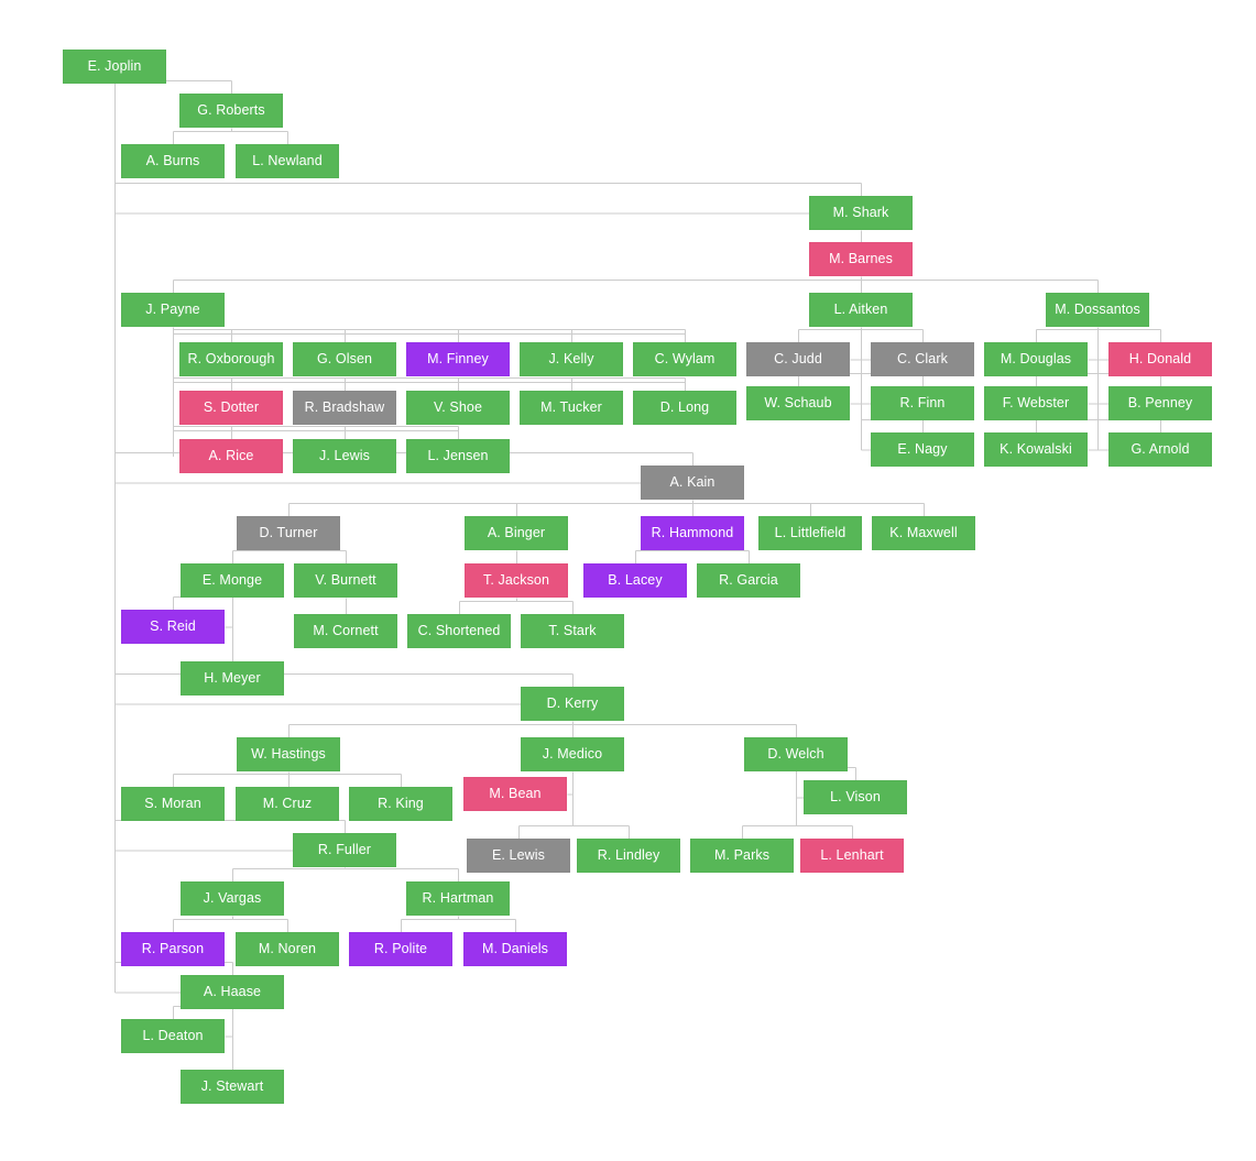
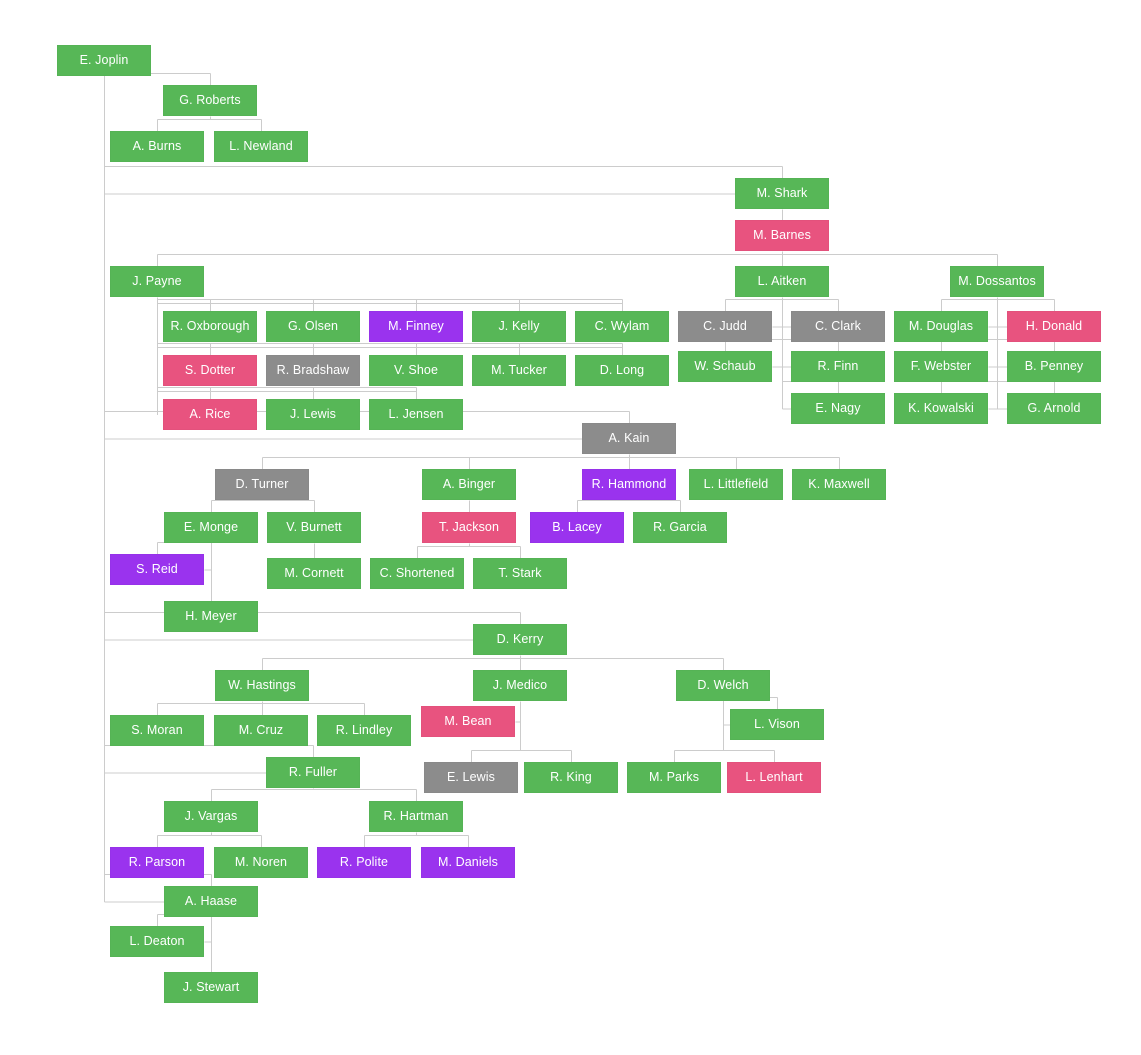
  E. Joplin
  G. Roberts
  A. Burns
  L. Newland
  M. Shark
  M. Barnes
  J. Payne
  L. Aitken
  M. Dossantos
  R. Oxborough
  G. Olsen
  M. Finney
  J. Kelly
  C. Wylam
  C. Judd
  C. Clark
  M. Douglas
  H. Donald
  S. Dotter
  R. Bradshaw
  V. Shoe
  M. Tucker
  D. Long
  W. Schaub
  R. Finn
  F. Webster
  B. Penney
  A. Rice
  J. Lewis
  L. Jensen
  E. Nagy
  K. Kowalski
  G. Arnold
  A. Kain
  D. Turner
  A. Binger
  R. Hammond
  L. Littlefield
  K. Maxwell
  E. Monge
  V. Burnett
  T. Jackson
  B. Lacey
  R. Garcia
  S. Reid
  M. Cornett
  C. Shortened
  T. Stark
  H. Meyer
  D. Kerry
  W. Hastings
  J. Medico
  D. Welch
  S. Moran
  M. Cruz
- R. King
+ R. Lindley
  M. Bean
  L. Vison
  R. Fuller
  E. Lewis
- R. Lindley
+ R. King
  M. Parks
  L. Lenhart
  J. Vargas
  R. Hartman
  R. Parson
  M. Noren
  R. Polite
  M. Daniels
  A. Haase
  L. Deaton
  J. Stewart
